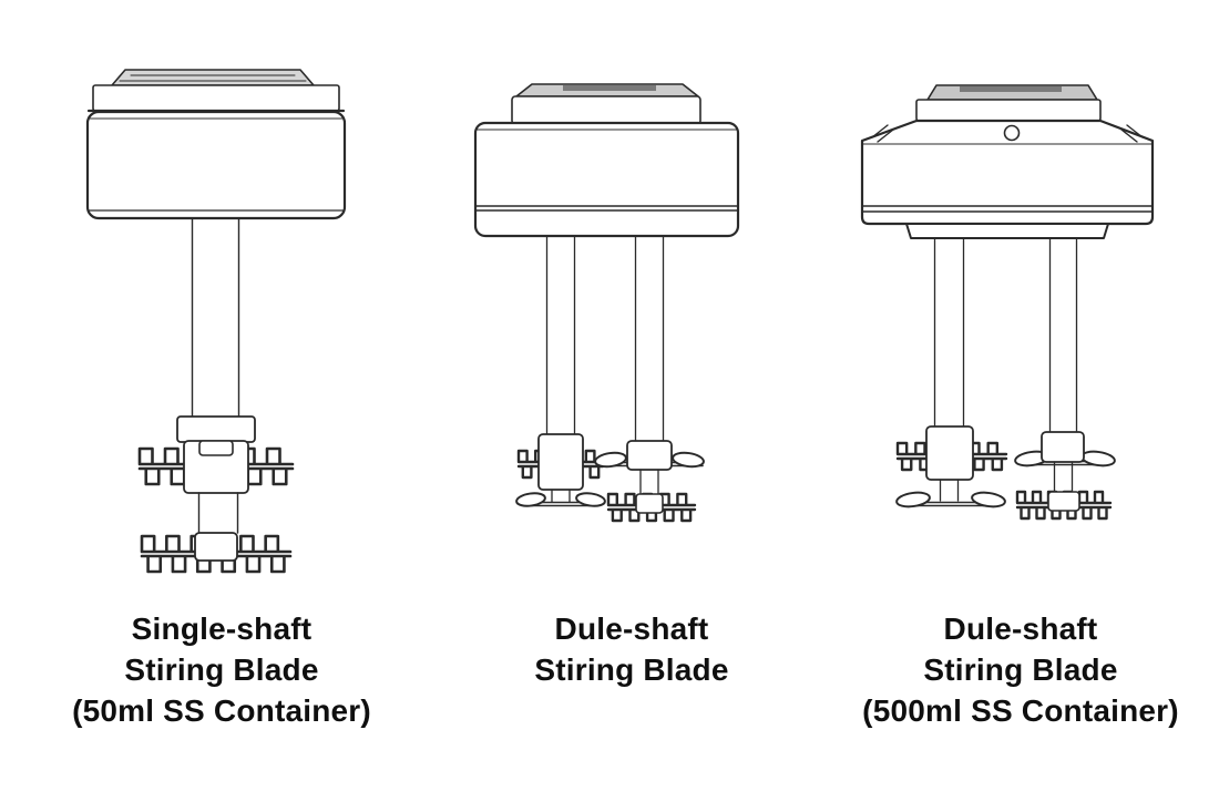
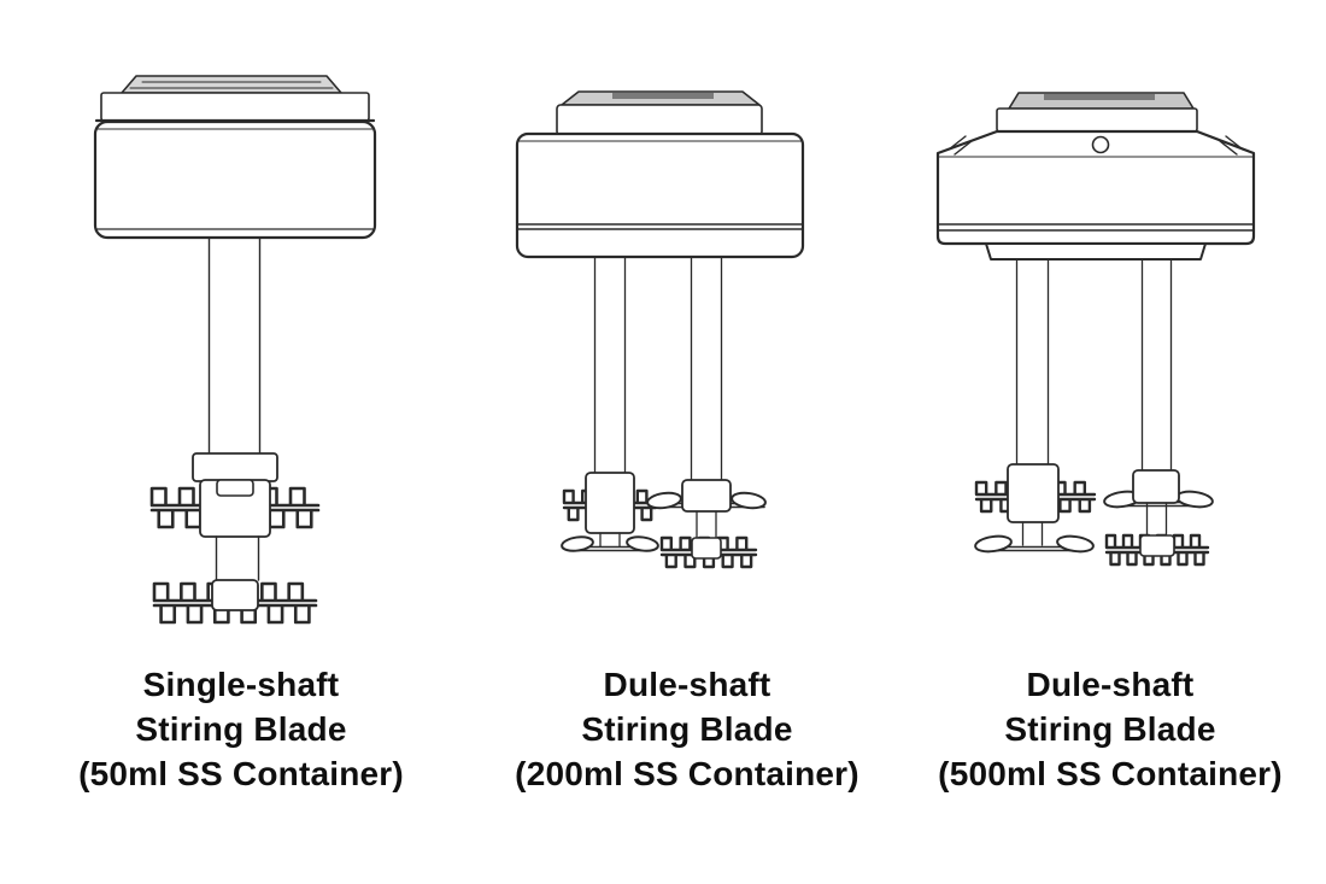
  Single-shaft
  Stiring Blade
  (50ml SS Container)
  Dule-shaft
  Stiring Blade
+ (200ml SS Container)
  Dule-shaft
  Stiring Blade
  (500ml SS Container)
